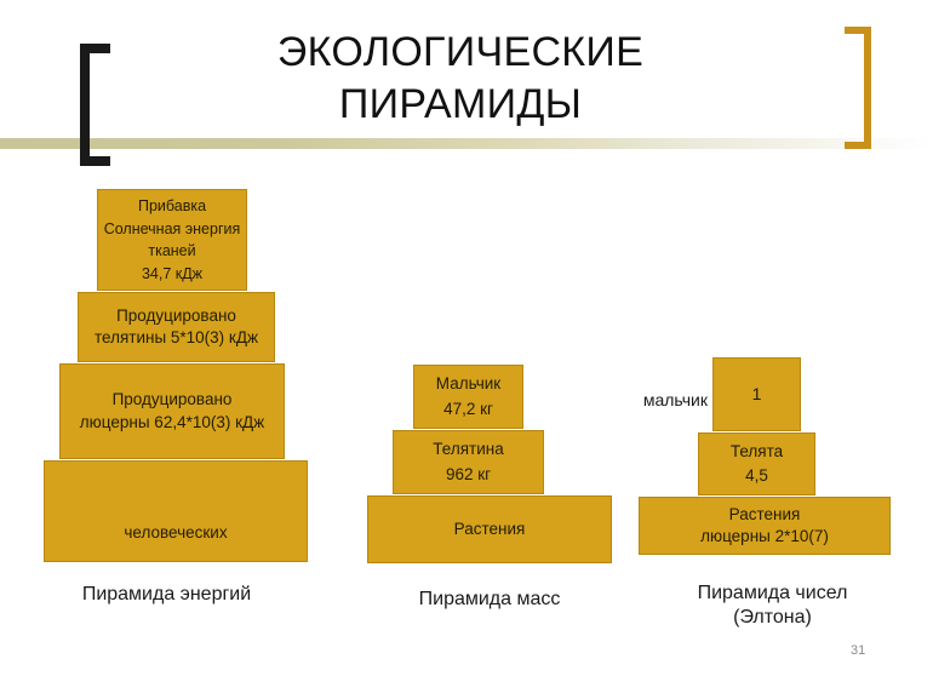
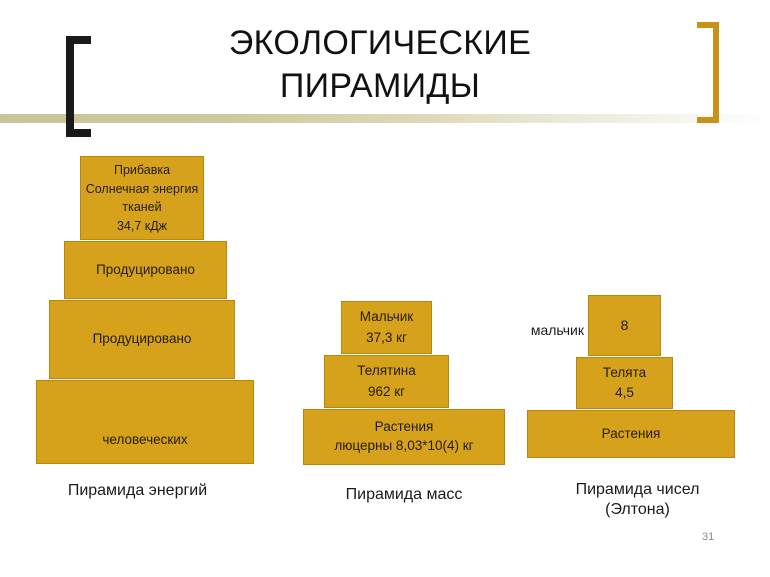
  ЭКОЛОГИЧЕСКИЕ
  ПИРАМИДЫ
  Прибавка
  Солнечная энергия
  тканей
  34,7 кДж
  Продуцировано
- телятины 5*10(3) кДж
  Продуцировано
- люцерны 62,4*10(3) кДж
  человеческих
  Пирамида энергий
  Мальчик
- 47,2 кг
+ 37,3 кг
  Телятина
  962 кг
  Растения
+ люцерны 8,03*10(4) кг
  Пирамида масс
  мальчик
- 1
+ 8
  Телята
  4,5
  Растения
- люцерны 2*10(7)
  Пирамида чисел
  (Элтона)
  31
